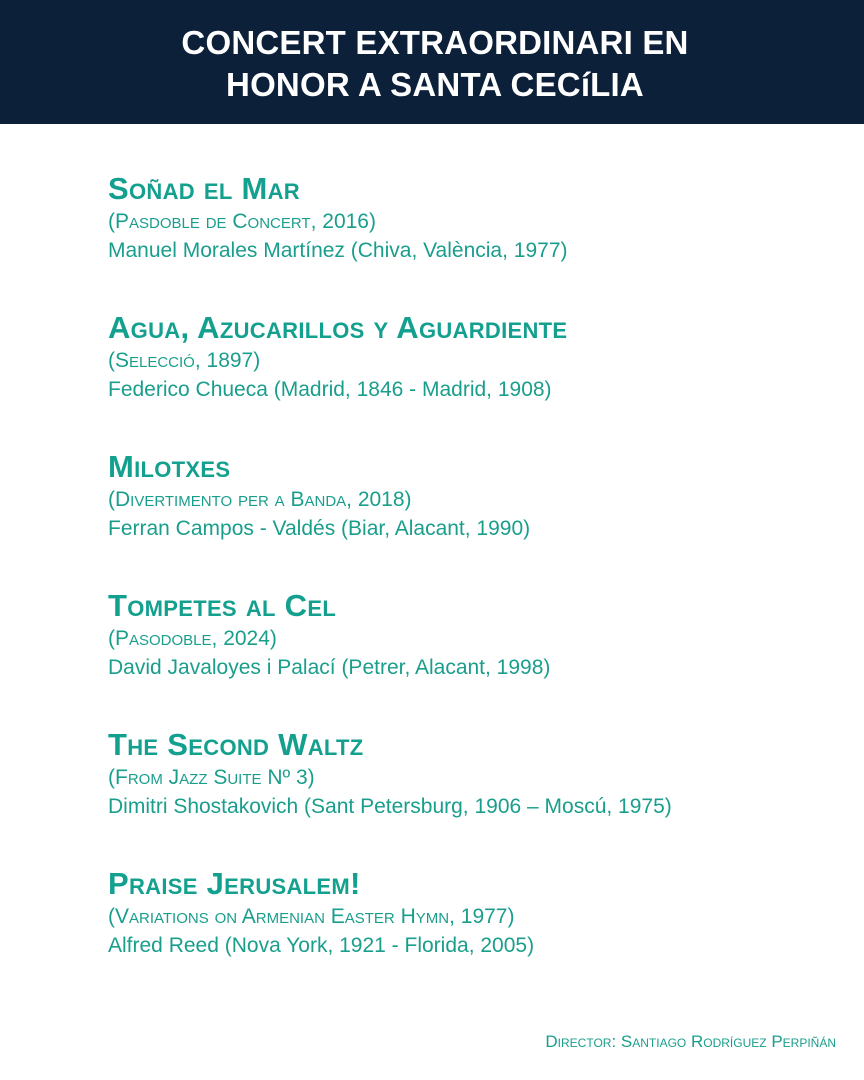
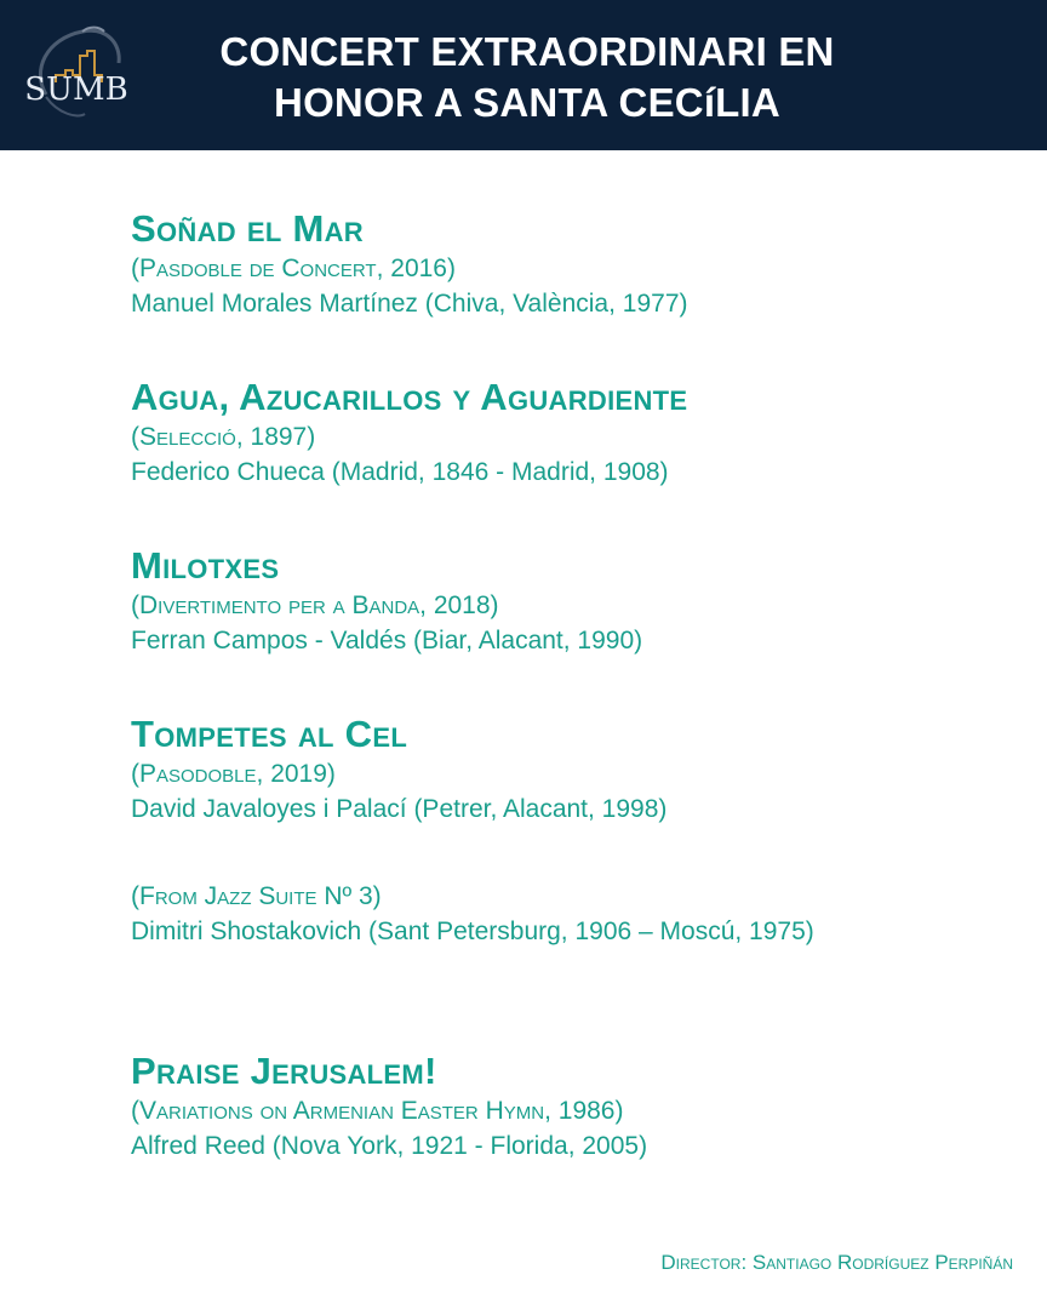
+ SUMB
  CONCERT EXTRAORDINARI EN
  HONOR A SANTA CECíLIA
  Soñad el Mar
  (Pasdoble de Concert, 2016)
  Manuel Morales Martínez (Chiva, València, 1977)
  Agua, Azucarillos y Aguardiente
  (Selecció, 1897)
  Federico Chueca (Madrid, 1846 - Madrid, 1908)
  Milotxes
  (Divertimento per a Banda, 2018)
  Ferran Campos - Valdés (Biar, Alacant, 1990)
  Tompetes al Cel
- (Pasodoble, 2024)
+ (Pasodoble, 2019)
  David Javaloyes i Palací (Petrer, Alacant, 1998)
- The Second Waltz
  (From Jazz Suite Nº 3)
  Dimitri Shostakovich (Sant Petersburg, 1906 – Moscú, 1975)
  Praise Jerusalem!
- (Variations on Armenian Easter Hymn, 1977)
+ (Variations on Armenian Easter Hymn, 1986)
  Alfred Reed (Nova York, 1921 - Florida, 2005)
  Director: Santiago Rodríguez Perpiñán
